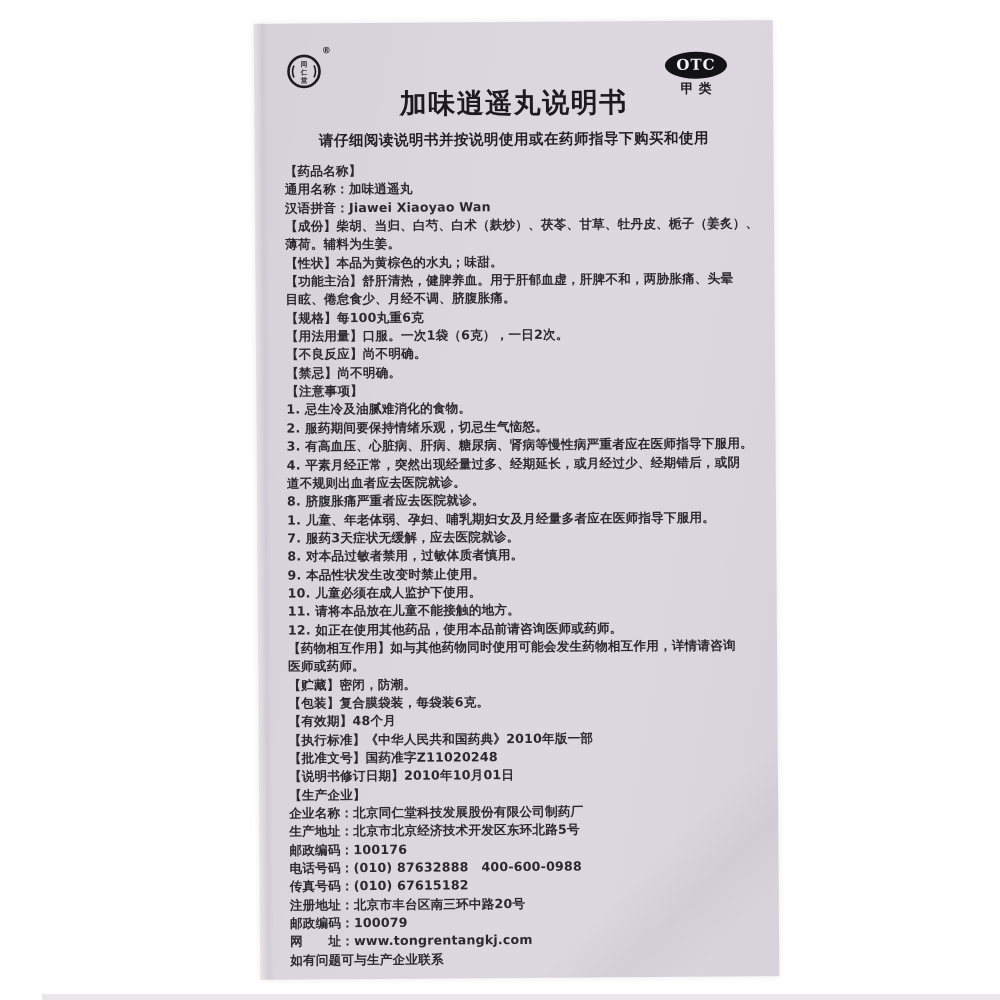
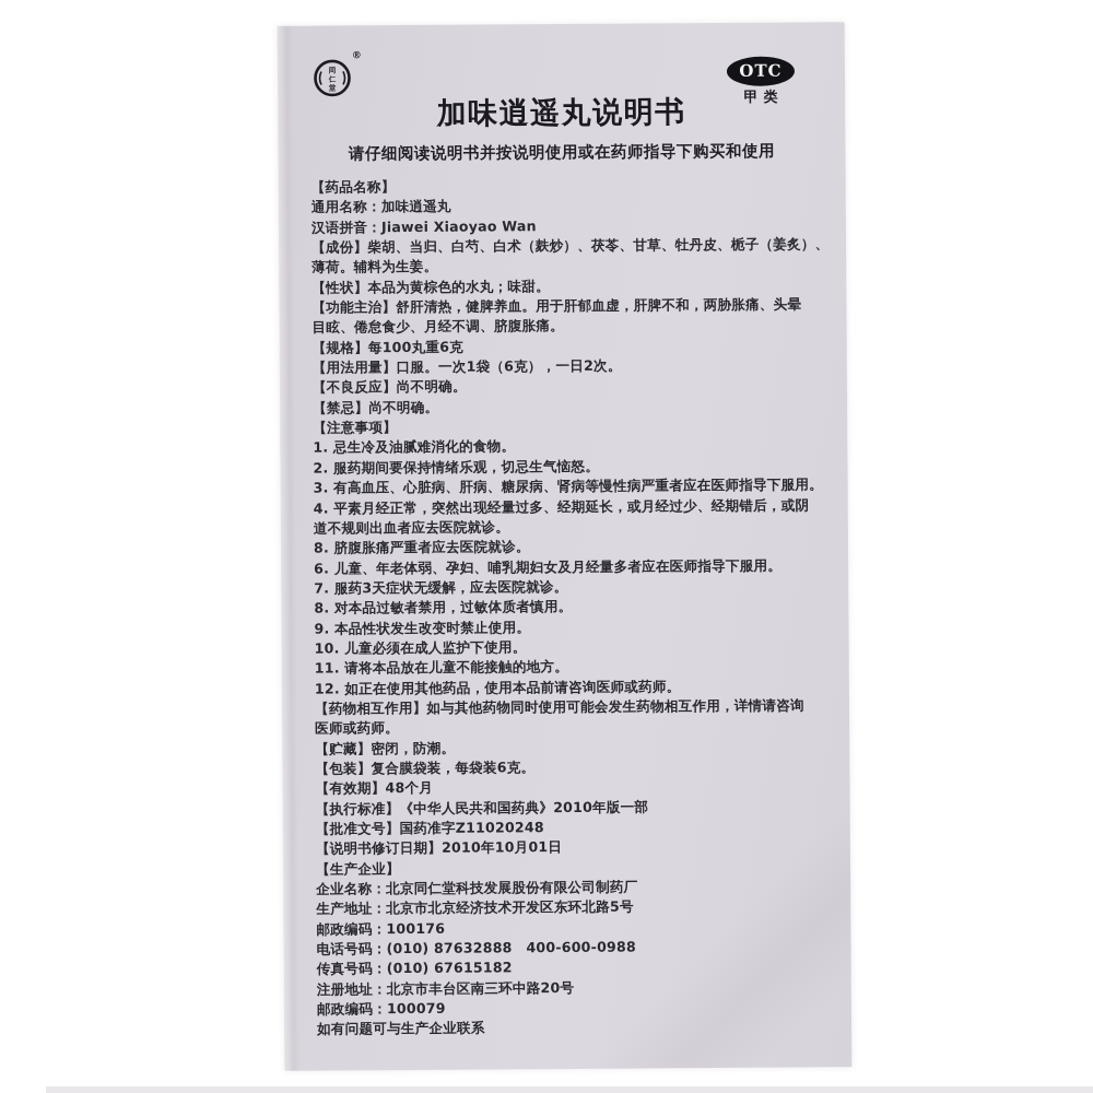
  同
  仁
  堂
  ®
  OTC
  甲类
  加味逍遥丸说明书
  请仔细阅读说明书并按说明使用或在药师指导下购买和使用
  【药品名称】
  通用名称：加味逍遥丸
  汉语拼音：Jiawei Xiaoyao Wan
  【成份】柴胡、当归、白芍、白术（麸炒）、茯苓、甘草、牡丹皮、栀子（姜炙）、
  薄荷。辅料为生姜。
  【性状】本品为黄棕色的水丸；味甜。
  【功能主治】舒肝清热，健脾养血。用于肝郁血虚，肝脾不和，两胁胀痛、头晕
  目眩、倦怠食少、月经不调、脐腹胀痛。
  【规格】每100丸重6克
  【用法用量】口服。一次1袋（6克），一日2次。
  【不良反应】尚不明确。
  【禁忌】尚不明确。
  【注意事项】
  1. 忌生冷及油腻难消化的食物。
  2. 服药期间要保持情绪乐观，切忌生气恼怒。
  3. 有高血压、心脏病、肝病、糖尿病、肾病等慢性病严重者应在医师指导下服用。
  4. 平素月经正常，突然出现经量过多、经期延长，或月经过少、经期错后，或阴
  道不规则出血者应去医院就诊。
  8. 脐腹胀痛严重者应去医院就诊。
- 1. 儿童、年老体弱、孕妇、哺乳期妇女及月经量多者应在医师指导下服用。
+ 6. 儿童、年老体弱、孕妇、哺乳期妇女及月经量多者应在医师指导下服用。
  7. 服药3天症状无缓解，应去医院就诊。
  8. 对本品过敏者禁用，过敏体质者慎用。
  9. 本品性状发生改变时禁止使用。
  10. 儿童必须在成人监护下使用。
  11. 请将本品放在儿童不能接触的地方。
  12. 如正在使用其他药品，使用本品前请咨询医师或药师。
  【药物相互作用】如与其他药物同时使用可能会发生药物相互作用，详情请咨询
  医师或药师。
  【贮藏】密闭，防潮。
  【包装】复合膜袋装，每袋装6克。
  【有效期】48个月
  【执行标准】《中华人民共和国药典》2010年版一部
  【批准文号】国药准字Z11020248
  【说明书修订日期】2010年10月01日
  【生产企业】
  企业名称：北京同仁堂科技发展股份有限公司制药厂
  生产地址：北京市北京经济技术开发区东环北路5号
  邮政编码：100176
  电话号码：(010) 87632888 400-600-0988
  传真号码：(010) 67615182
  注册地址：北京市丰台区南三环中路20号
  邮政编码：100079
- 网 址：www.tongrentangkj.com
  如有问题可与生产企业联系
